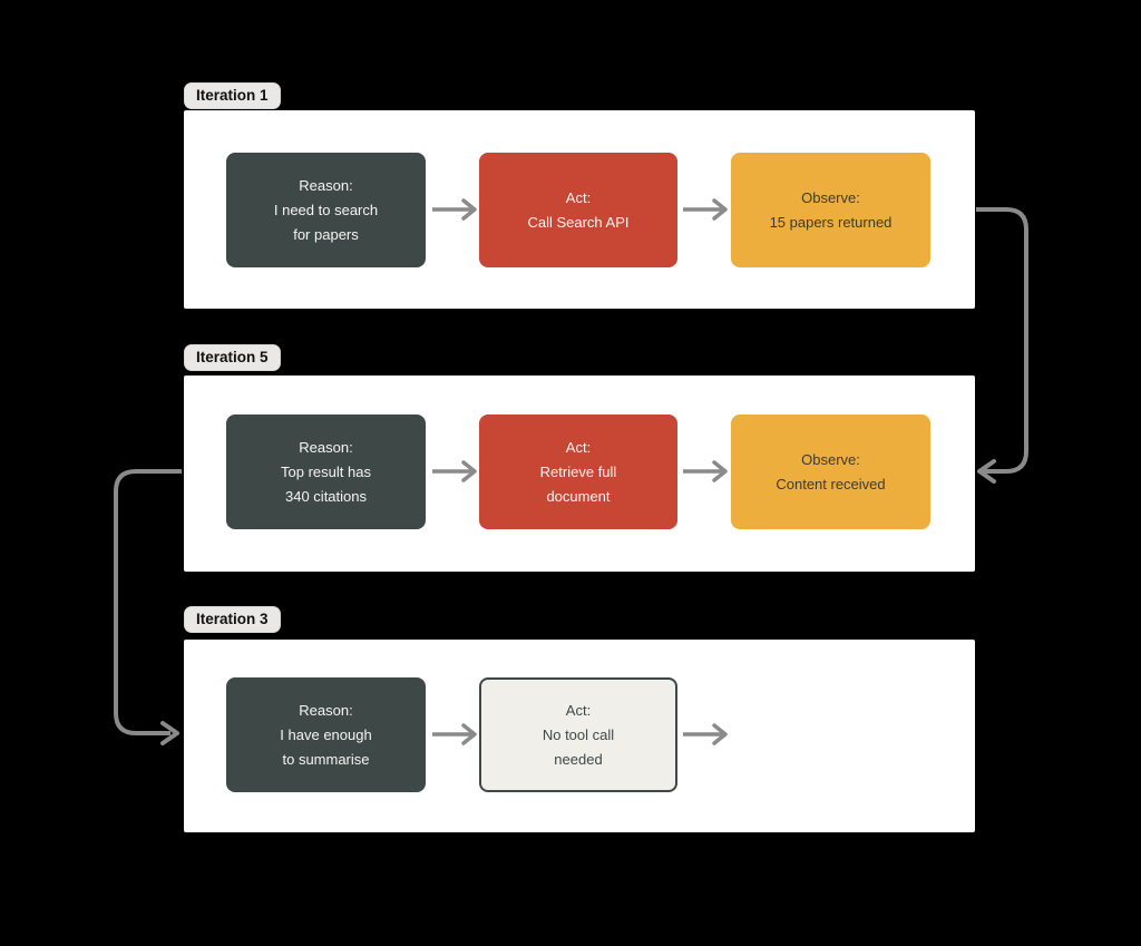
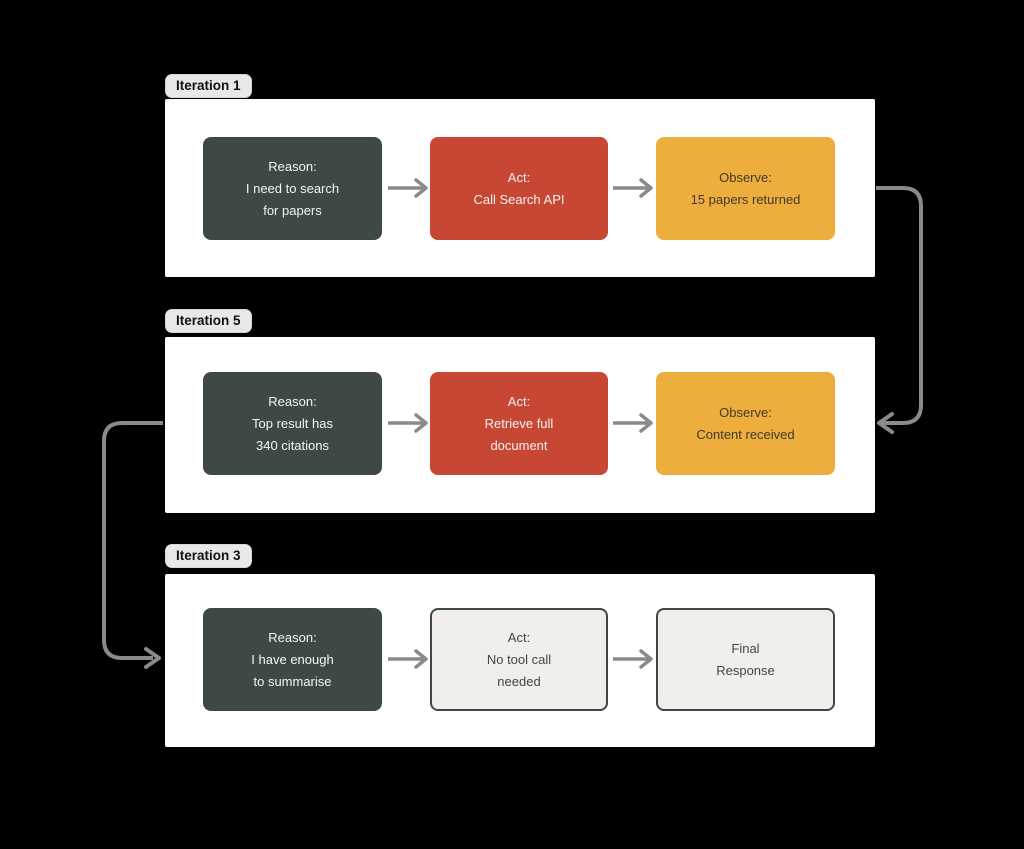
  Iteration 1
  Reason:
  I need to search
  for papers
  Act:
  Call Search API
  Observe:
  15 papers returned
  Iteration 5
  Reason:
  Top result has
  340 citations
  Act:
  Retrieve full
  document
  Observe:
  Content received
  Iteration 3
  Reason:
  I have enough
  to summarise
  Act:
  No tool call
  needed
+ Final
+ Response
